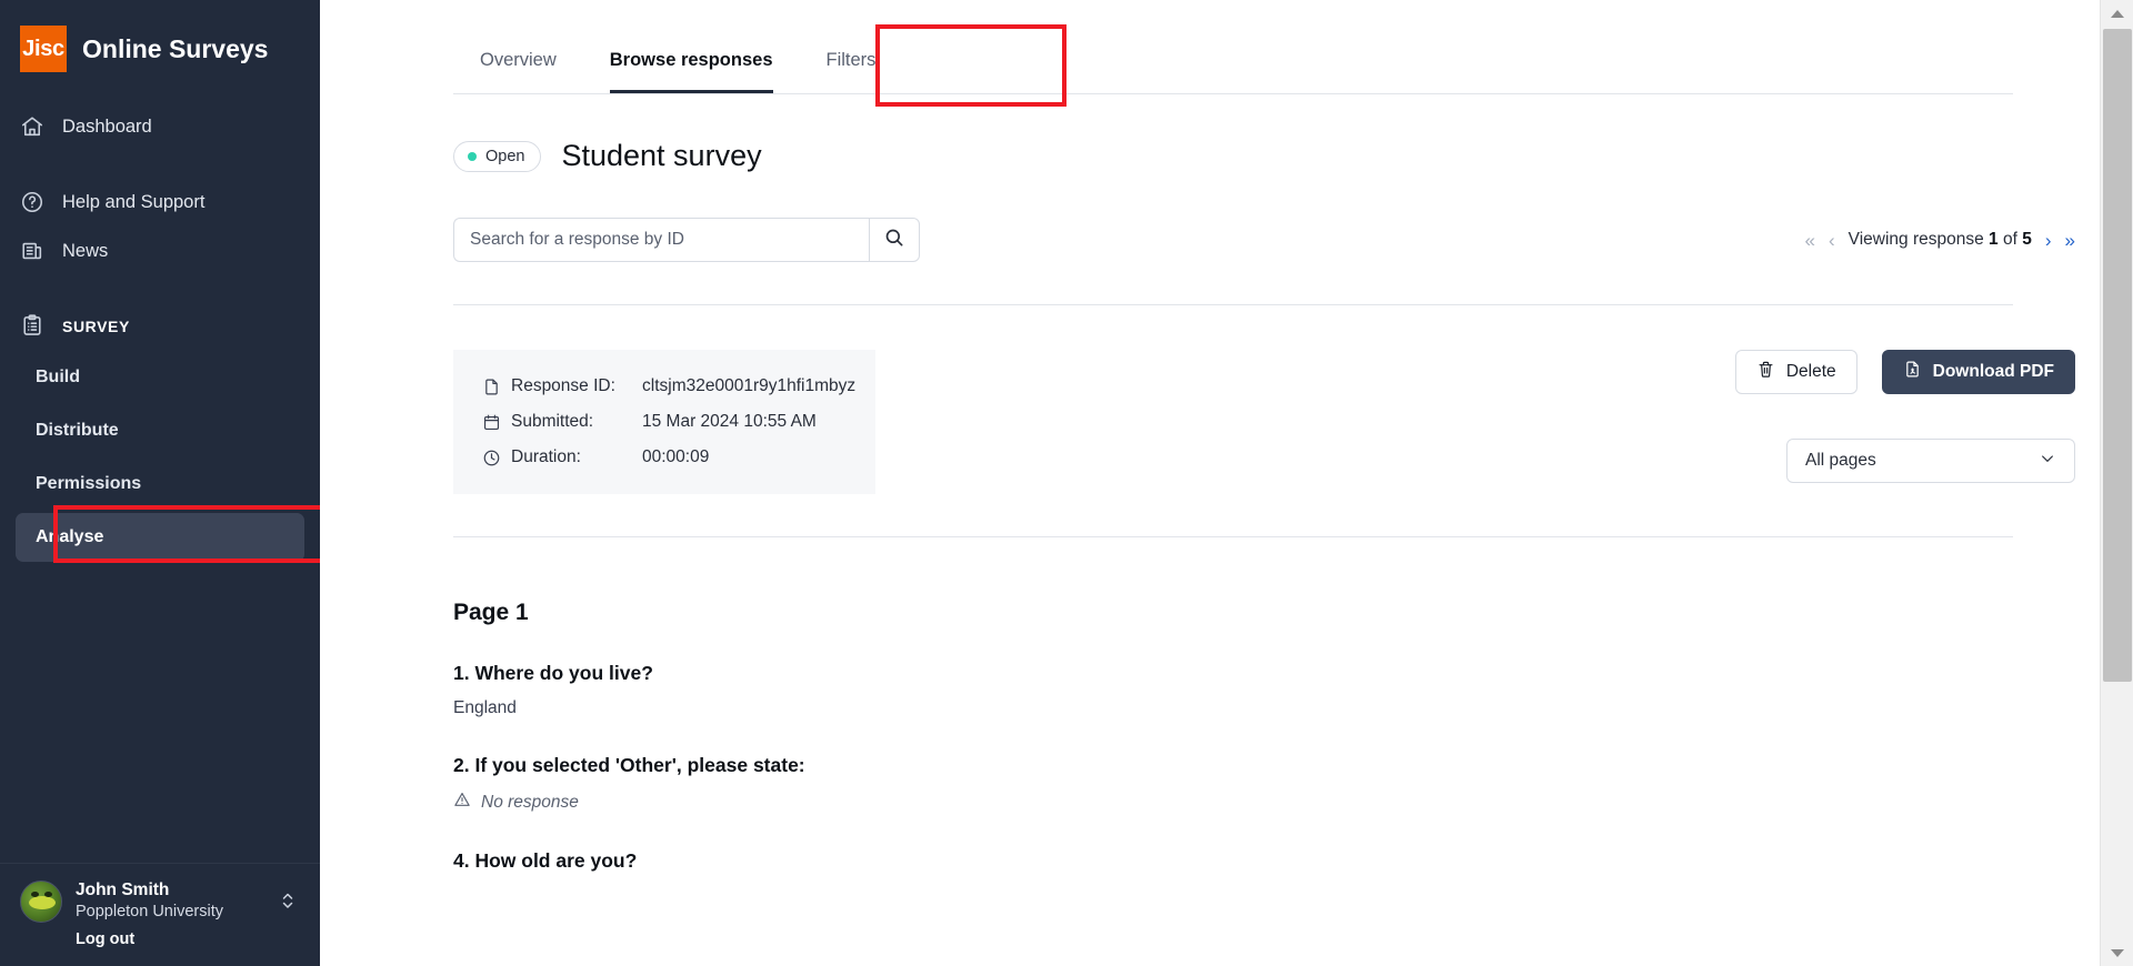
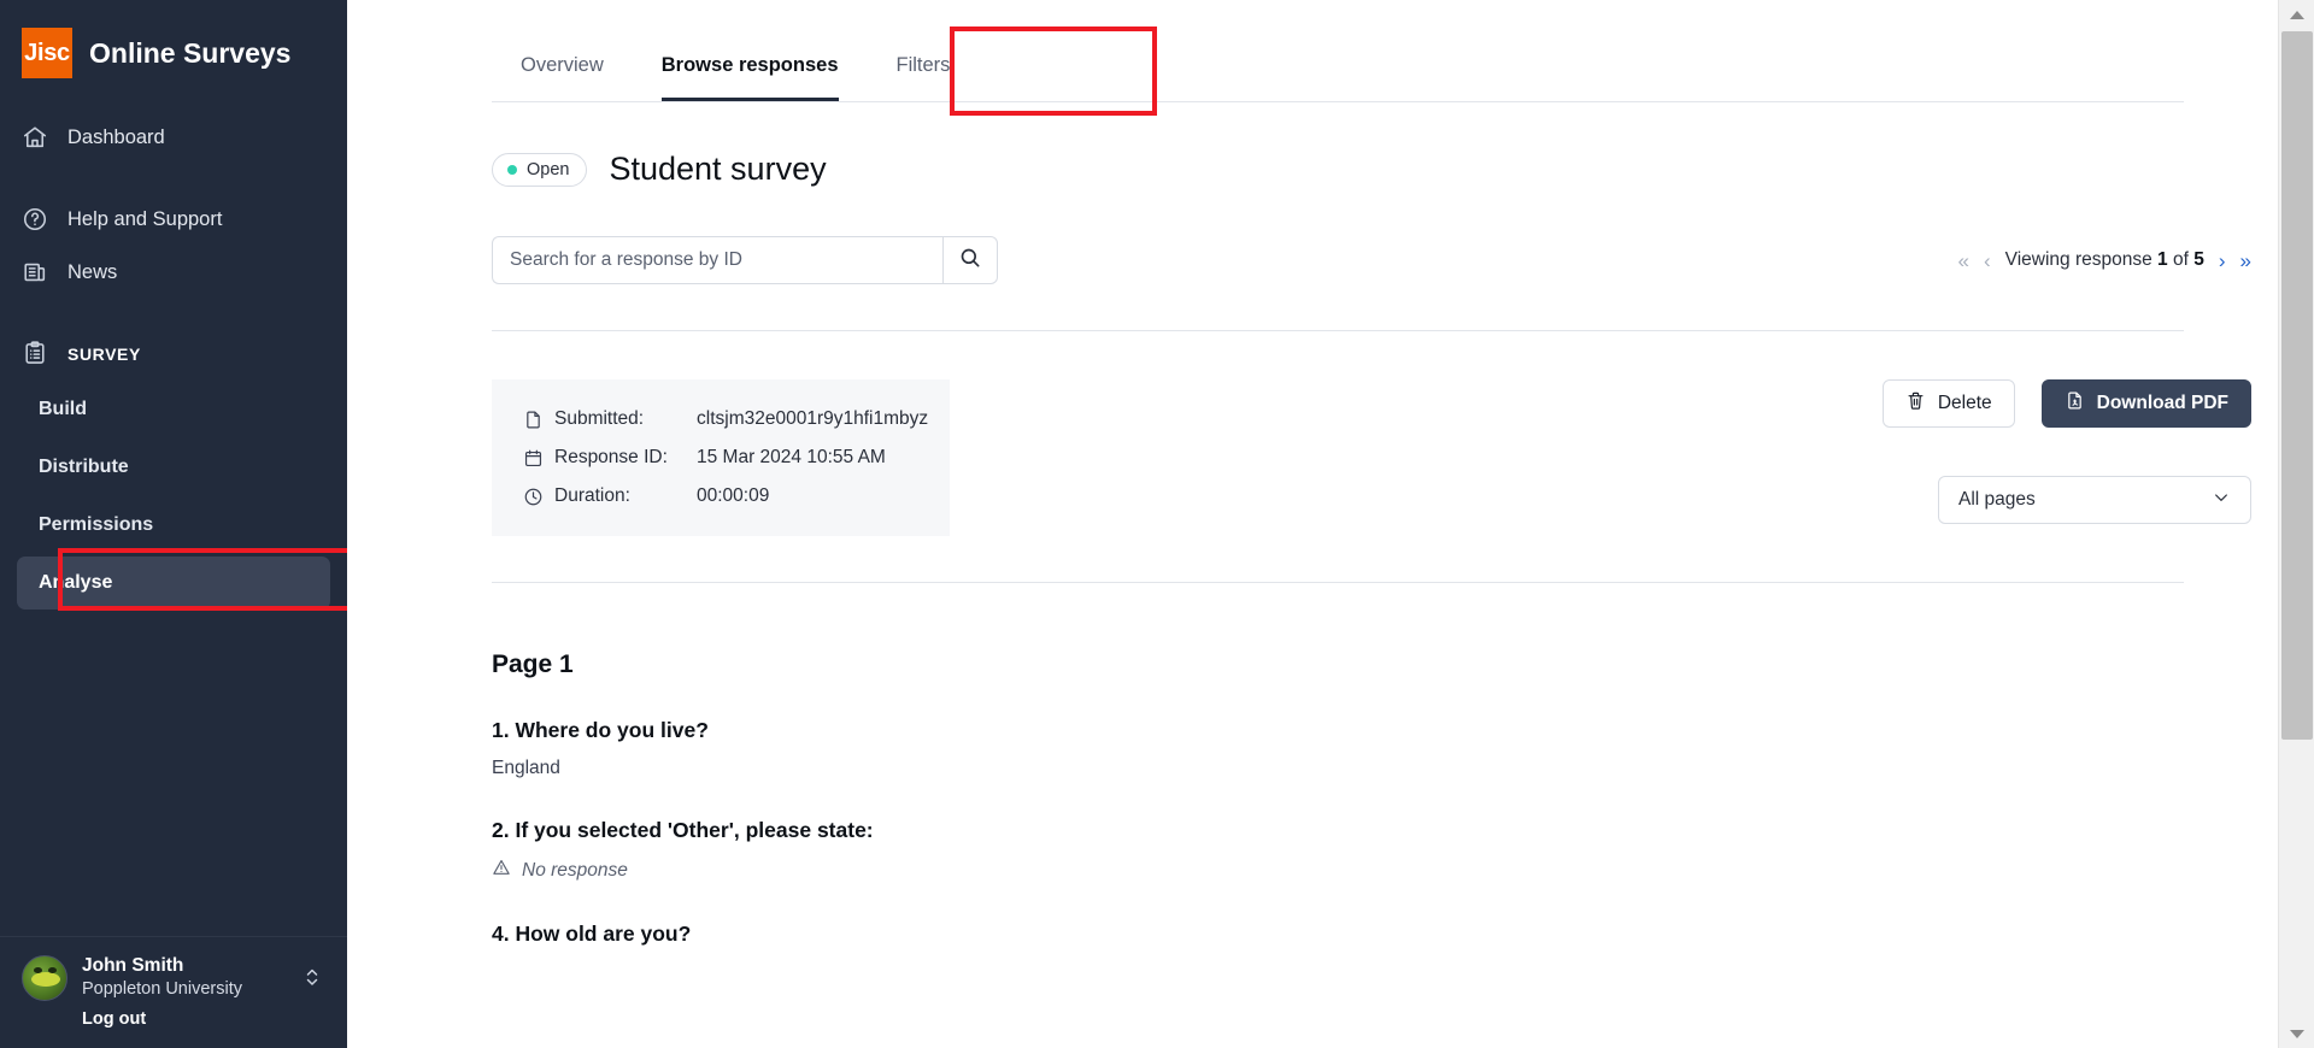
  Jisc
  Online Surveys
  Dashboard
  Help and Support
  News
  SURVEY
  Build
  Distribute
  Permissions
  Analyse
  John Smith
  Poppleton University
  Log out
  Overview
  Browse responses
  Filters
  Open
  Student survey
  Search for a response by ID
  «
  ‹
  Viewing response 1 of 5
  ›
  »
- Response ID:
+ Submitted:
  cltsjm32e0001r9y1hfi1mbyz
- Submitted:
+ Response ID:
  15 Mar 2024 10:55 AM
  Duration:
  00:00:09
  Delete
  Download PDF
  All pages
  Page 1
  1. Where do you live?
  England
  2. If you selected 'Other', please state:
  No response
  4. How old are you?
